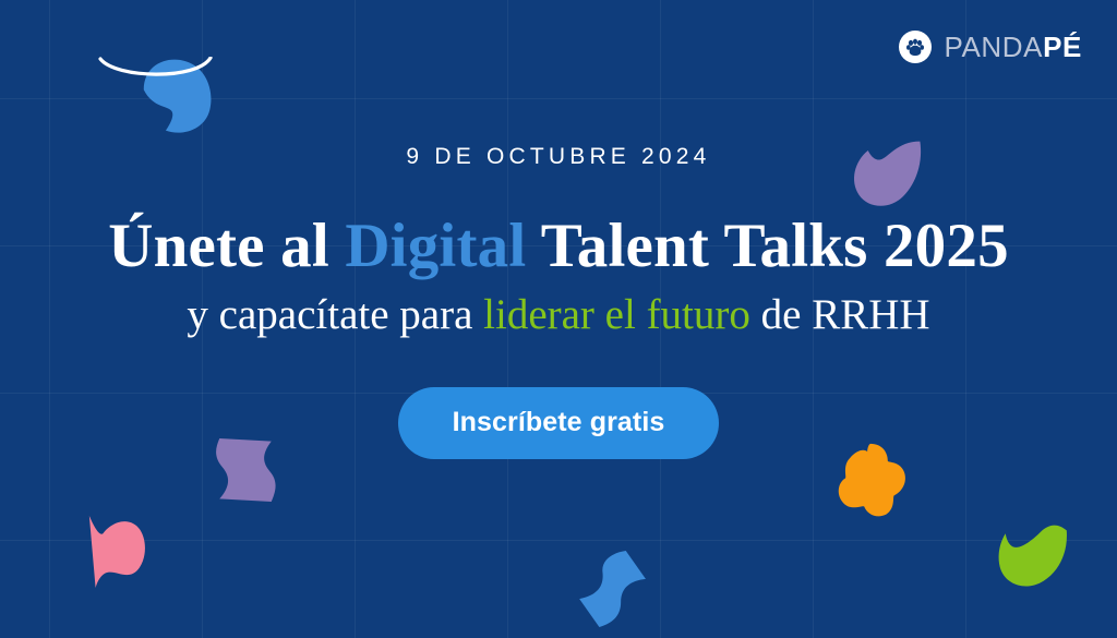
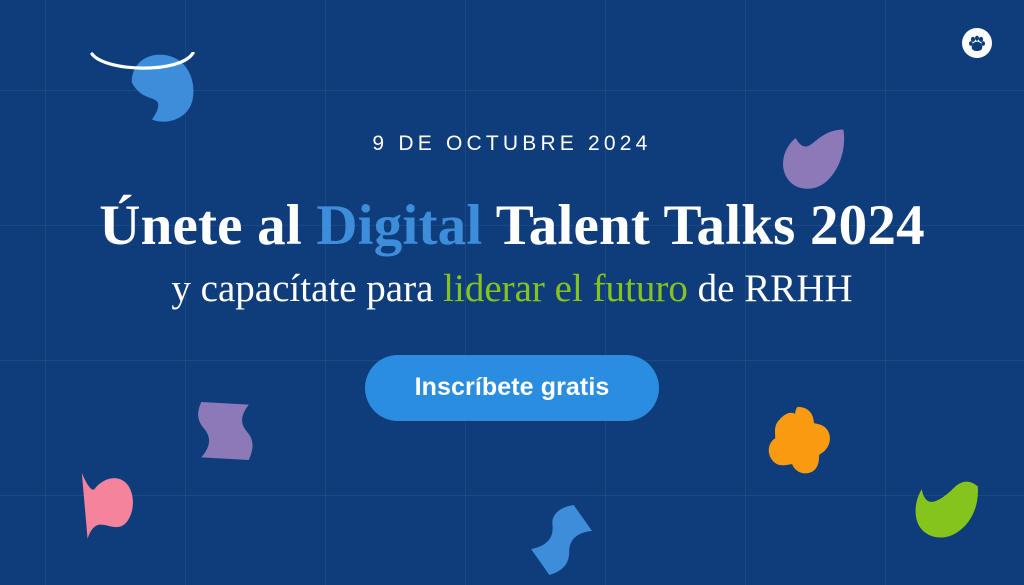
- PANDAPÉ
  9 DE OCTUBRE 2024
- Únete al Digital Talent Talks 2025
+ Únete al Digital Talent Talks 2024
  y capacítate para liderar el futuro de RRHH
  Inscríbete gratis
